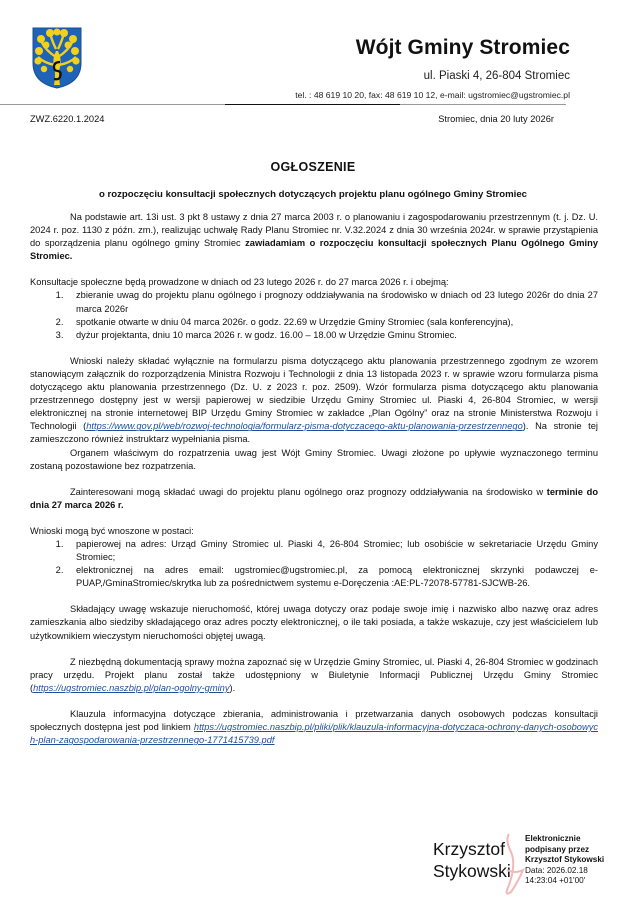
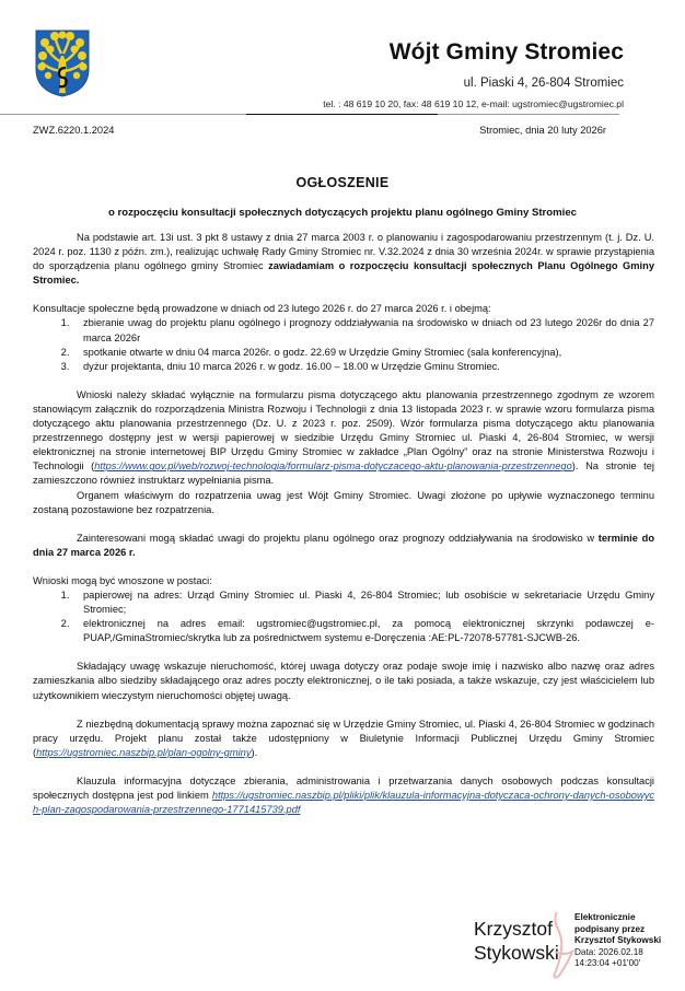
  Wójt Gminy Stromiec
  ul. Piaski 4, 26-804 Stromiec
  tel. : 48 619 10 20, fax: 48 619 10 12, e-mail: ugstromiec@ugstromiec.pl
  ZWZ.6220.1.2024
  Stromiec, dnia 20 luty 2026r
  OGŁOSZENIE
  o rozpoczęciu konsultacji społecznych dotyczących projektu planu ogólnego Gminy Stromiec
- Na podstawie art. 13i ust. 3 pkt 8 ustawy z dnia 27 marca 2003 r. o planowaniu i zagospodarowaniu przestrzennym (t. j. Dz. U. 2024 r. poz. 1130 z późn. zm.), realizując uchwałę Rady Planu Stromiec nr. V.32.2024 z dnia 30 września 2024r. w sprawie przystąpienia do sporządzenia planu ogólnego gminy Stromiec zawiadamiam o rozpoczęciu konsultacji społecznych Planu Ogólnego Gminy Stromiec.
+ Na podstawie art. 13i ust. 3 pkt 8 ustawy z dnia 27 marca 2003 r. o planowaniu i zagospodarowaniu przestrzennym (t. j. Dz. U. 2024 r. poz. 1130 z późn. zm.), realizując uchwałę Rady Gminy Stromiec nr. V.32.2024 z dnia 30 września 2024r. w sprawie przystąpienia do sporządzenia planu ogólnego gminy Stromiec zawiadamiam o rozpoczęciu konsultacji społecznych Planu Ogólnego Gminy Stromiec.
  Konsultacje społeczne będą prowadzone w dniach od 23 lutego 2026 r. do 27 marca 2026 r. i obejmą:
  zbieranie uwag do projektu planu ogólnego i prognozy oddziaływania na środowisko w dniach od 23 lutego 2026r do dnia 27 marca 2026r
  spotkanie otwarte w dniu 04 marca 2026r. o godz. 22.69 w Urzędzie Gminy Stromiec (sala konferencyjna),
  dyżur projektanta, dniu 10 marca 2026 r. w godz. 16.00 – 18.00 w Urzędzie Gminu Stromiec.
  Wnioski należy składać wyłącznie na formularzu pisma dotyczącego aktu planowania przestrzennego zgodnym ze wzorem stanowiącym załącznik do rozporządzenia Ministra Rozwoju i Technologii z dnia 13 listopada 2023 r. w sprawie wzoru formularza pisma dotyczącego aktu planowania przestrzennego (Dz. U. z 2023 r. poz. 2509). Wzór formularza pisma dotyczącego aktu planowania przestrzennego dostępny jest w wersji papierowej w siedzibie Urzędu Gminy Stromiec ul. Piaski 4, 26-804 Stromiec, w wersji elektronicznej na stronie internetowej BIP Urzędu Gminy Stromiec w zakładce „Plan Ogólny” oraz na stronie Ministerstwa Rozwoju i Technologii (https://www.gov.pl/web/rozwoj-technologia/formularz-pisma-dotyczacego-aktu-planowania-przestrzennego). Na stronie tej zamieszczono również instruktarz wypełniania pisma.
  Organem właściwym do rozpatrzenia uwag jest Wójt Gminy Stromiec. Uwagi złożone po upływie wyznaczonego terminu zostaną pozostawione bez rozpatrzenia.
  Zainteresowani mogą składać uwagi do projektu planu ogólnego oraz prognozy oddziaływania na środowisko w terminie do dnia 27 marca 2026 r.
  Wnioski mogą być wnoszone w postaci:
  papierowej na adres: Urząd Gminy Stromiec ul. Piaski 4, 26-804 Stromiec; lub osobiście w sekretariacie Urzędu Gminy Stromiec;
  elektronicznej na adres email: ugstromiec@ugstromiec.pl, za pomocą elektronicznej skrzynki podawczej e-PUAP,/GminaStromiec/skrytka lub za pośrednictwem systemu e-Doręczenia :AE:PL-72078-57781-SJCWB-26.
  Składający uwagę wskazuje nieruchomość, której uwaga dotyczy oraz podaje swoje imię i nazwisko albo nazwę oraz adres zamieszkania albo siedziby składającego oraz adres poczty elektronicznej, o ile taki posiada, a także wskazuje, czy jest właścicielem lub użytkownikiem wieczystym nieruchomości objętej uwagą.
  Z niezbędną dokumentacją sprawy można zapoznać się w Urzędzie Gminy Stromiec, ul. Piaski 4, 26-804 Stromiec w godzinach pracy urzędu. Projekt planu został także udostępniony w Biuletynie Informacji Publicznej Urzędu Gminy Stromiec (https://ugstromiec.naszbip.pl/plan-ogolny-gminy).
  Klauzula informacyjna dotyczące zbierania, administrowania i przetwarzania danych osobowych podczas konsultacji społecznych dostępna jest pod linkiem https://ugstromiec.naszbip.pl/pliki/plik/klauzula-informacyjna-dotyczaca-ochrony-danych-osobowych-plan-zagospodarowania-przestrzennego-1771415739.pdf
  Krzysztof
  Stykowsk
  Elektronicznie
  podpisany przez
  Krzysztof Stykowski
  Data: 2026.02.18
  14:23:04 +01'00'
